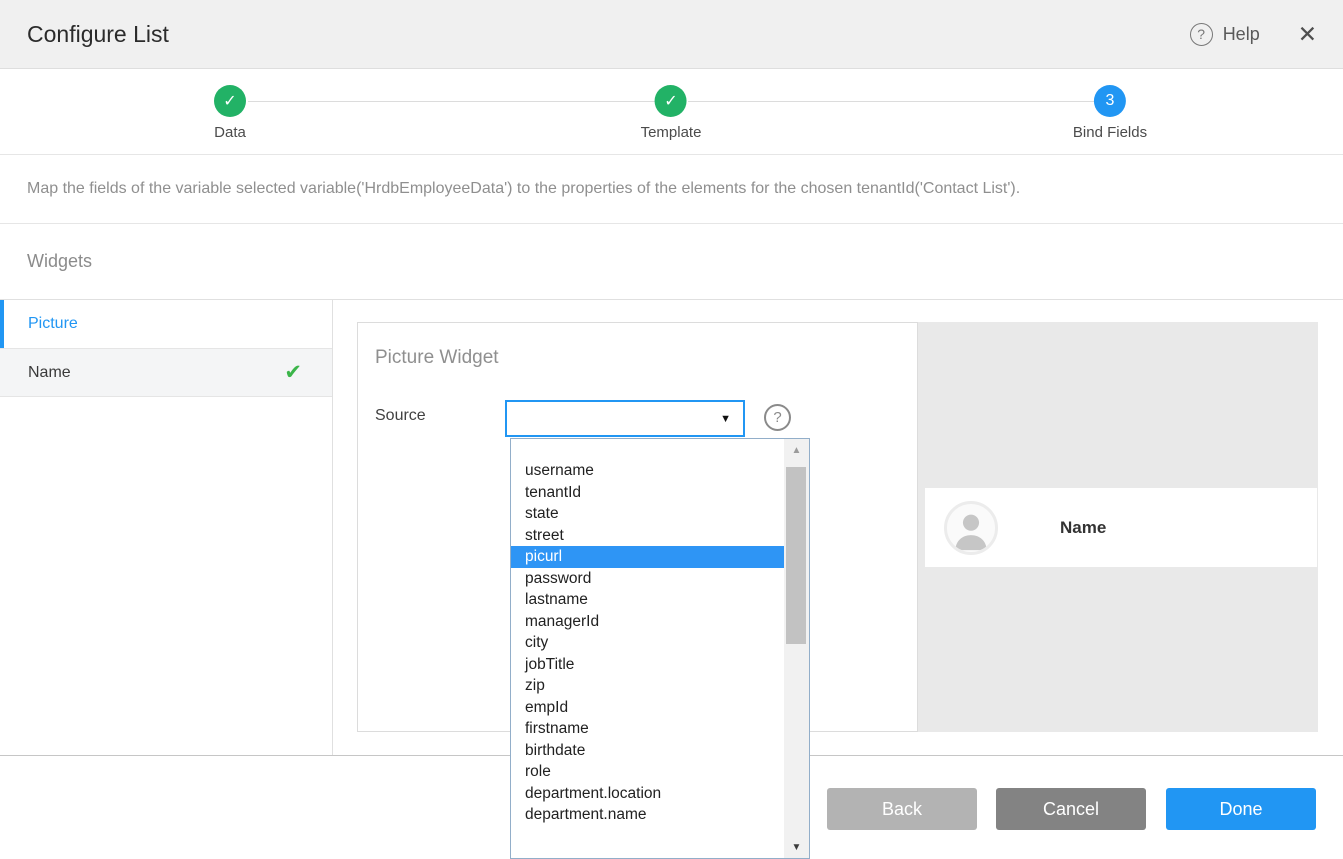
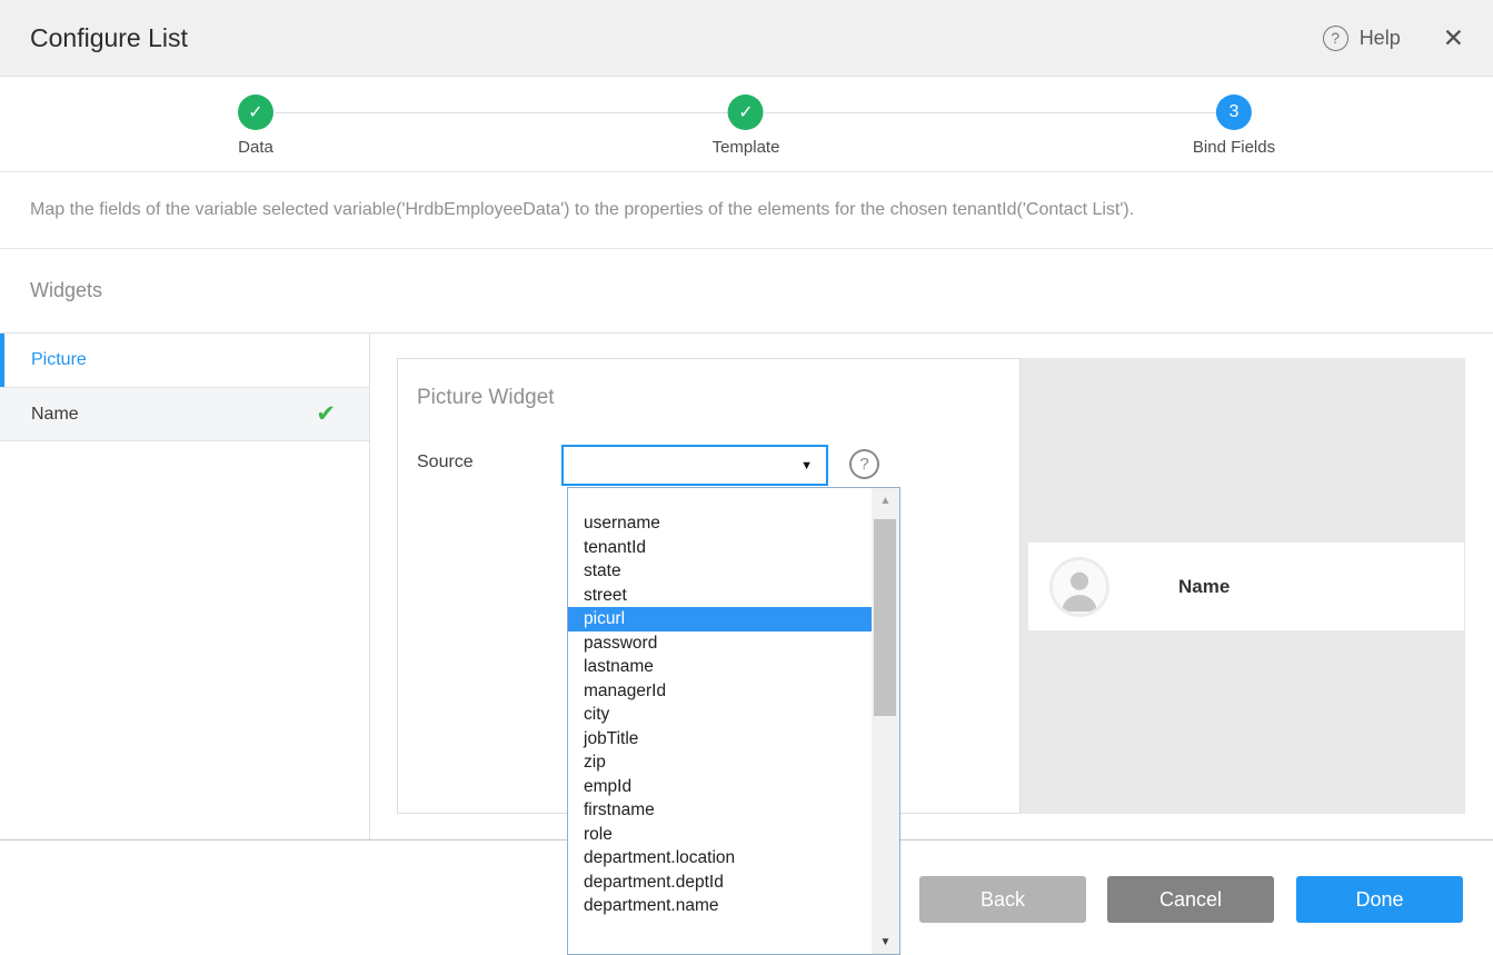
  Configure List
  ?
  Help
  ✕
  ✓
  Data
  ✓
  Template
  3
  Bind Fields
  Map the fields of the variable selected variable('HrdbEmployeeData') to the properties of the elements for the chosen tenantId('Contact List').
  Widgets
  Picture
  Name
  ✔
  Picture Widget
  Source
  ▼
  ?
  Name
  Back
  Cancel
  Done
  username
  tenantId
  state
  street
  picurl
  password
  lastname
  managerId
  city
  jobTitle
  zip
  empId
  firstname
- birthdate
  role
  department.location
+ department.deptId
  department.name
  ▲
  ▼
